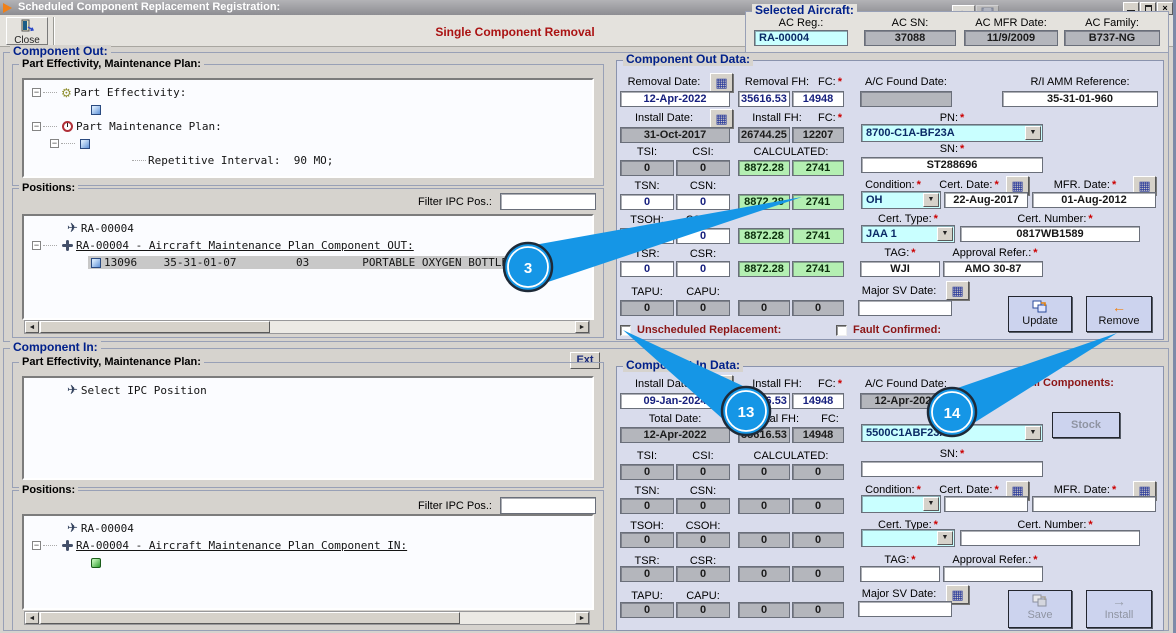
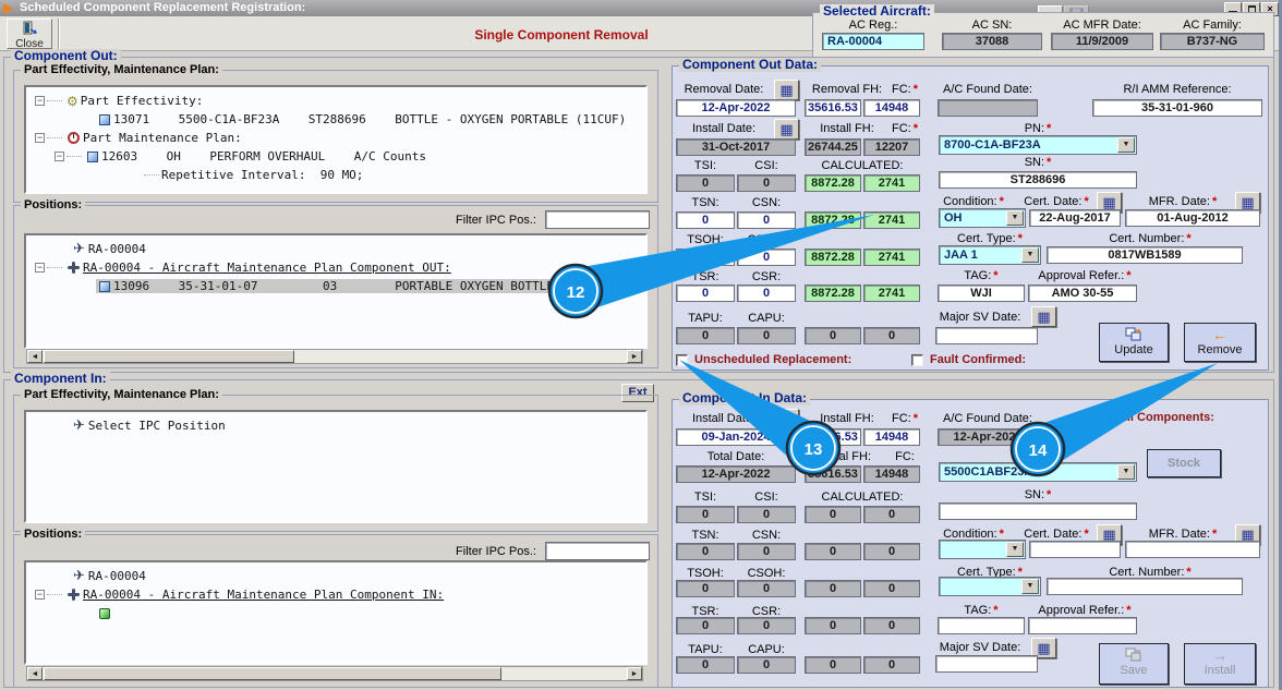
  Scheduled Component Replacement Registration:
  ×
  Close
  Single Component Removal
  Selected Aircraft:
  AC Reg.:
  AC SN:
  AC MFR Date:
  AC Family:
  RA-00004
  37088
  11/9/2009
  B737-NG
  Component Out:
  Part Effectivity, Maintenance Plan:
  −
  ⚙
  Part Effectivity:
+ 13071 5500-C1A-BF23A ST288696 BOTTLE - OXYGEN PORTABLE (11CUF)
  −
  Part Maintenance Plan:
  −
+ 12603 OH PERFORM OVERHAUL A/C Counts
  Repetitive Interval: 90 MO;
  Positions:
  Filter IPC Pos.:
  ✈
  RA-00004
  −
  RA-00004 - Aircraft Maintenance Plan Component OUT:
  13096 35-31-01-07 03 PORTABLE OXYGEN BOTTL
  Component Out Data:
  Removal Date:
  ▦
  Removal FH:
  FC: *
  A/C Found Date:
  R/I AMM Reference:
  12-Apr-2022
  35616.53
  14948
  35-31-01-960
  Install Date:
  ▦
  Install FH:
  FC: *
  PN: *
  31-Oct-2017
  26744.25
  12207
  8700-C1A-BF23A
  TSI:
  CSI:
  CALCULATED:
  SN: *
  0
  0
  8872.28
  2741
  ST288696
  TSN:
  CSN:
  Condition: *
  Cert. Date: *
  ▦
  MFR. Date: *
  ▦
  0
  0
  8872.
  2741
  OH
  22-Aug-2017
  01-Aug-2012
  TSOH:
  Cert. Type: *
  Cert. Number: *
  0
  8872.28
  2741
  JAA 1
  0817WB1589
  TSR:
  CSR:
  TAG: *
  Approval Refer.: *
  0
  0
  8872.28
  2741
  WJI
- AMO 30-87
+ AMO 30-55
  TAPU:
  CAPU:
  Major SV Date:
  ▦
  0
  0
  0
  0
  Update
  ←
  Remove
  Unscheduled Replacement:
  Fault Confirmed:
  Component In:
  Ext
  Part Effectivity, Maintenance Plan:
  ✈
  Select IPC Position
  Positions:
  Filter IPC Pos.:
  ✈
  RA-00004
  −
  RA-00004 - Aircraft Maintenance Plan Component IN:
  Install Dat
  Install FH:
  FC: *
  A/C Found Date:
  09-Jan-202
  14948
  12-Apr-202
  Total Date:
  FC:
  12-Apr-2022
  616.53
  14948
  5500C1ABF23
  Stock
  TSI:
  CSI:
  CALCULATED:
  SN: *
  0
  0
  0
  0
  TSN:
  CSN:
  Condition: *
  Cert. Date: *
  ▦
  MFR. Date: *
  ▦
  0
  0
  0
  0
  TSOH:
  CSOH:
  Cert. Type: *
  Cert. Number: *
  0
  0
  0
  0
  TSR:
  CSR:
  TAG: *
  Approval Refer.: *
  0
  0
  0
  0
  TAPU:
  CAPU:
  Major SV Date:
  ▦
  0
  0
  0
  0
  Save
  →
  Install
- 3
+ 12
  13
  14
